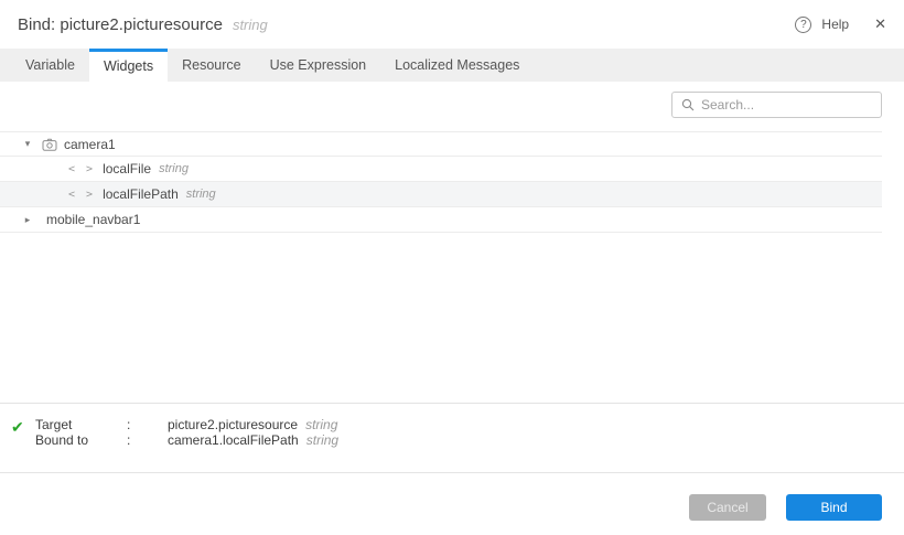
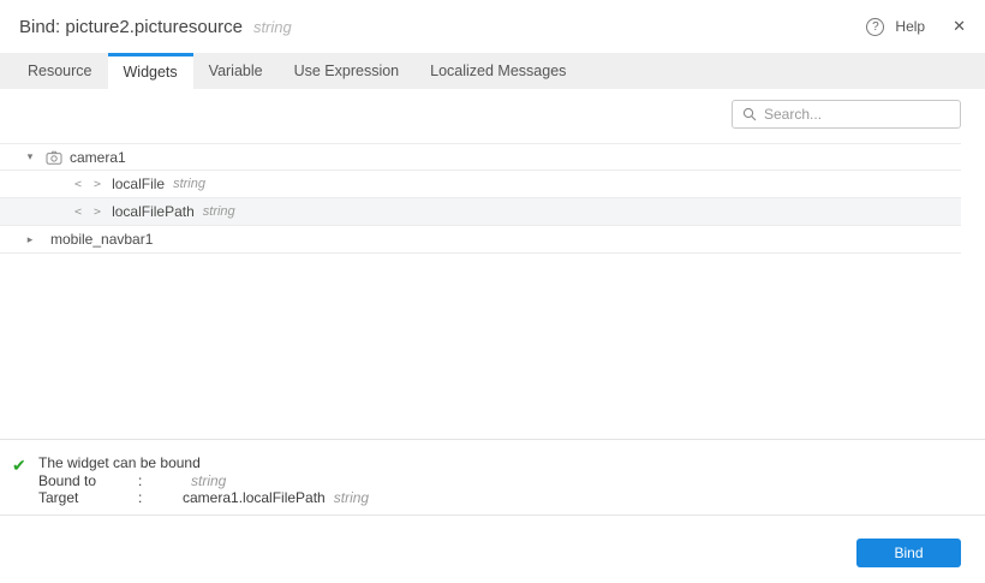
  Bind: picture2.picturesource
  string
  ?
  Help
  ✕
- Variable
+ Resource
  Widgets
- Resource
+ Variable
  Use Expression
  Localized Messages
  Search...
  ▾
  camera1
  < >
  localFile
  string
  < >
  localFilePath
  string
  ▸
  mobile_navbar1
  ✔
+ The widget can be bound
- Target
+ Bound to
  :
- picture2.picturesource
  string
- Bound to
+ Target
  :
  camera1.localFilePath
  string
- Cancel
  Bind
